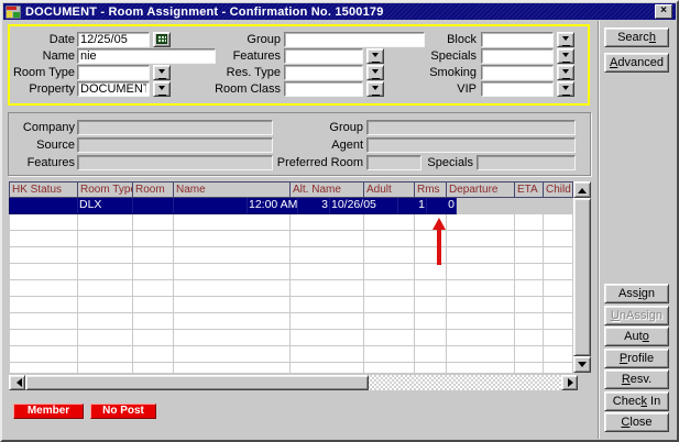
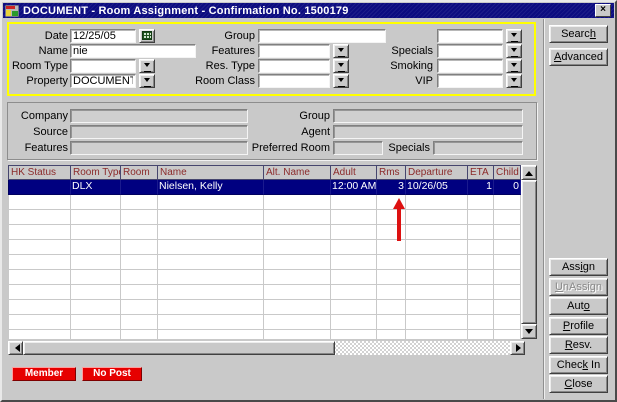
  DOCUMENT - Room Assignment - Confirmation No. 1500179
  ×
  Date
  12/25/05
  Name
  nie
  Room Type
  Property
  DOCUMEN
  Group
  Features
  Res. Type
  Room Class
- Block
  Specials
  Smoking
  VIP
  Search
  Advanced
  Company
  Source
  Features
  Group
  Agent
  Preferred Room
  Specials
  HK Status
  Room Typ
  Room
  Name
  Alt. Name
  Adult
  Rms
  Departure
  ETA
  Child
  DLX
+ Nielsen, Kelly
  12:00 AM
  3
  10/26/05
  1
  0
  Member
  No Post
  Assign
  UnAssign
  Auto
  Profile
  Resv.
  Check In
  Close
